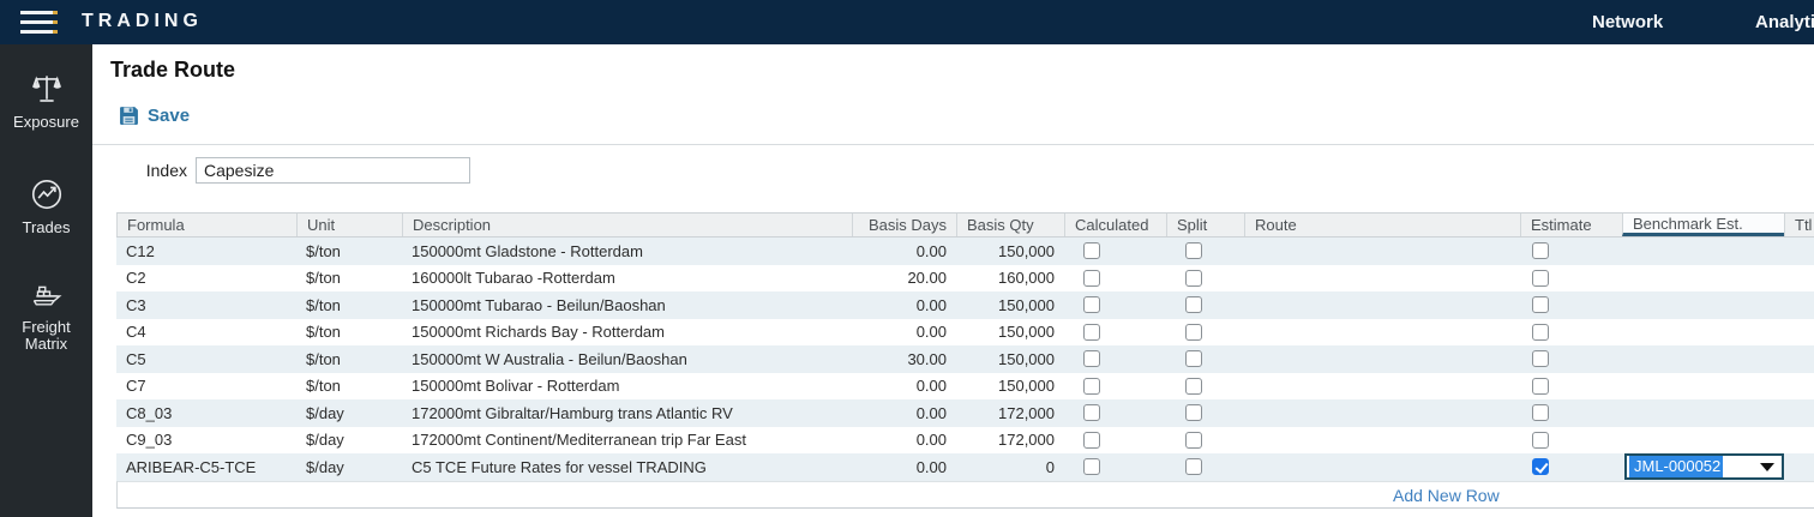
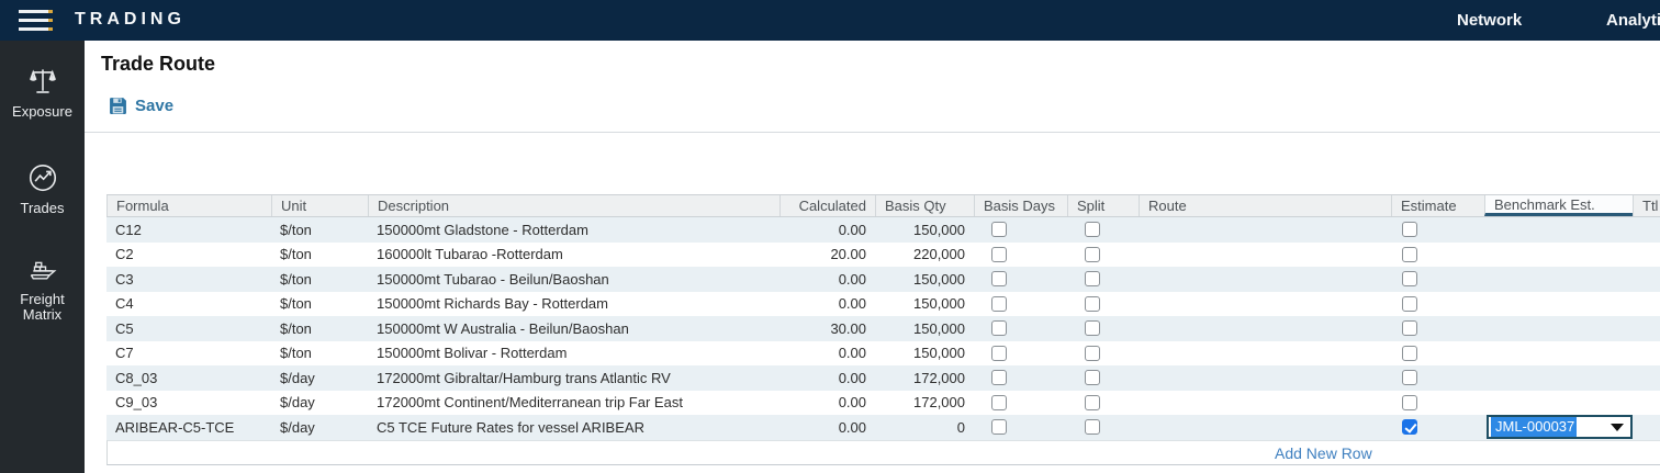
  TRADING
  Network
  Analyti
  Exposure
  Trades
  Freight Matrix
  Trade Route
  Save
- Index
- Capesize
  Formula
  Unit
  Description
- Basis Days
+ Calculated
  Basis Qty
- Calculated
+ Basis Days
  Split
  Route
  Estimate
  Benchmark Est.
  Ttl
  C12
  $/ton
  150000mt Gladstone - Rotterdam
  0.00
  150,000
  C2
  $/ton
  160000lt Tubarao -Rotterdam
  20.00
- 160,000
+ 220,000
  C3
  $/ton
  150000mt Tubarao - Beilun/Baoshan
  0.00
  150,000
  C4
  $/ton
  150000mt Richards Bay - Rotterdam
  0.00
  150,000
  C5
  $/ton
  150000mt W Australia - Beilun/Baoshan
  30.00
  150,000
  C7
  $/ton
  150000mt Bolivar - Rotterdam
  0.00
  150,000
  C8_03
  $/day
  172000mt Gibraltar/Hamburg trans Atlantic RV
  0.00
  172,000
  C9_03
  $/day
  172000mt Continent/Mediterranean trip Far East
  0.00
  172,000
  ARIBEAR-C5-TCE
  $/day
- C5 TCE Future Rates for vessel TRADING
+ C5 TCE Future Rates for vessel ARIBEAR
  0.00
  0
- JML-000052
+ JML-000037
  Add New Row
